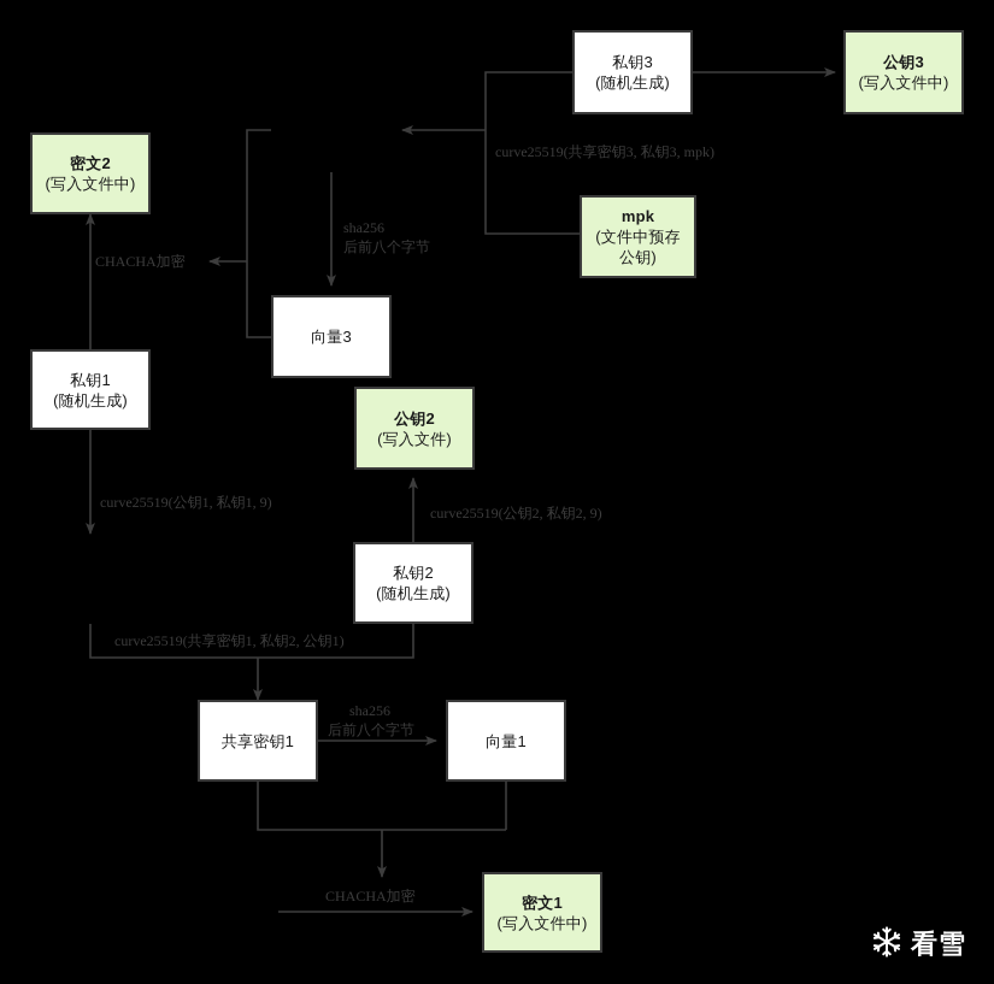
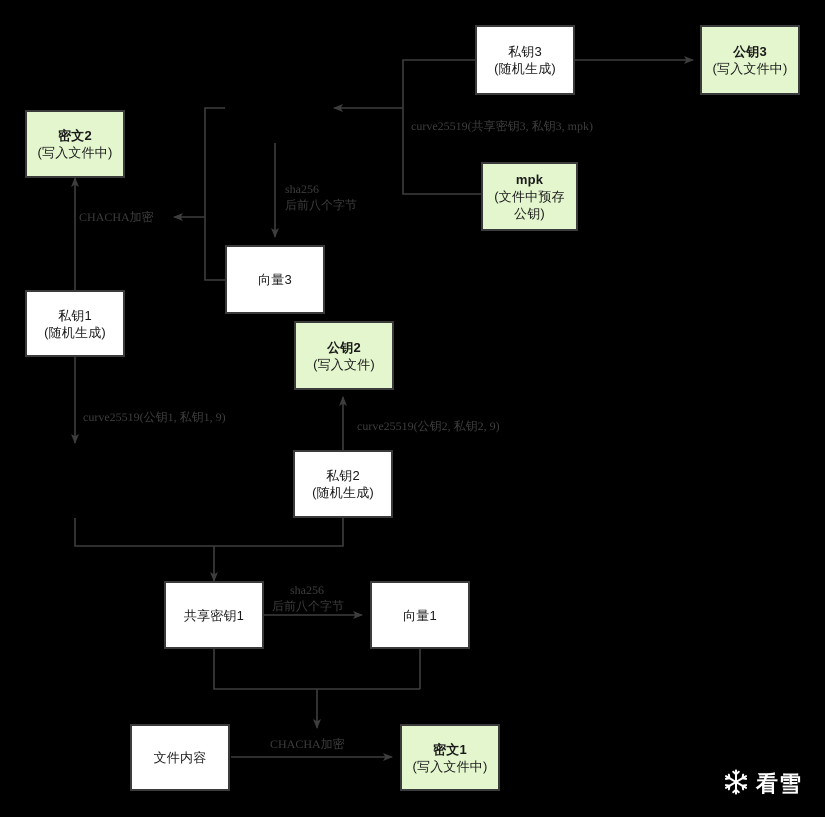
  密文2
  (写入文件中)
  私钥3
  (随机生成)
  公钥3
  (写入文件中)
  mpk
  (文件中预存
  公钥)
  向量3
  私钥1
  (随机生成)
  公钥2
  (写入文件)
  私钥2
  (随机生成)
  共享密钥1
  向量1
+ 文件内容
  密文1
  (写入文件中)
  curve25519(共享密钥3, 私钥3, mpk)
  sha256
  后前八个字节
  CHACHA加密
  curve25519(公钥1, 私钥1, 9)
  curve25519(公钥2, 私钥2, 9)
- curve25519(共享密钥1, 私钥2, 公钥1)
  sha256
  后前八个字节
  CHACHA加密
  看雪
